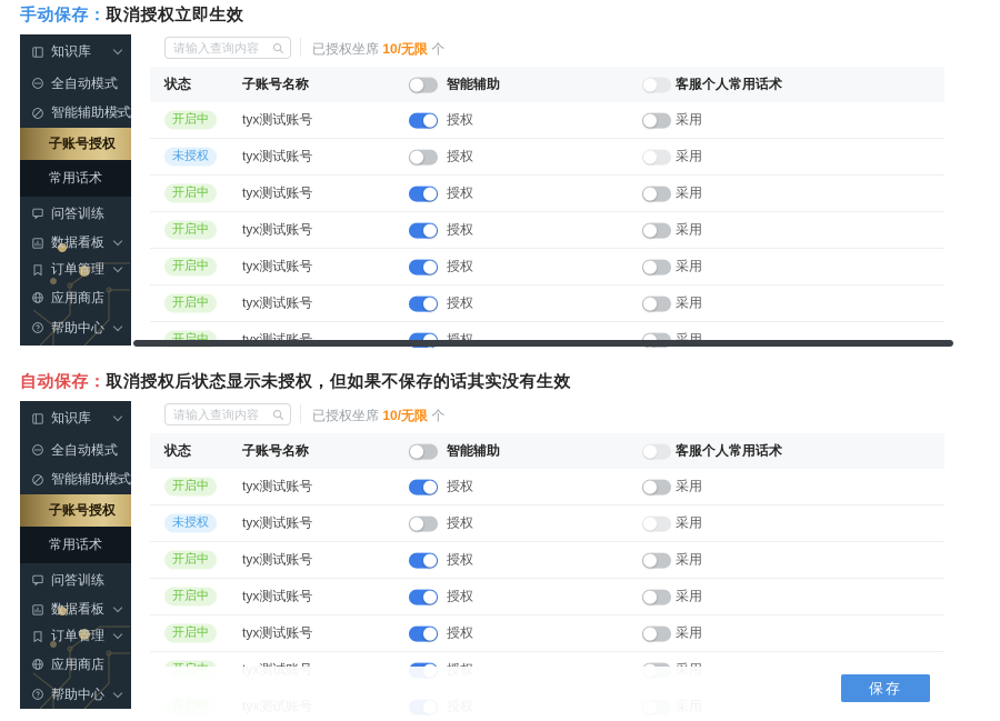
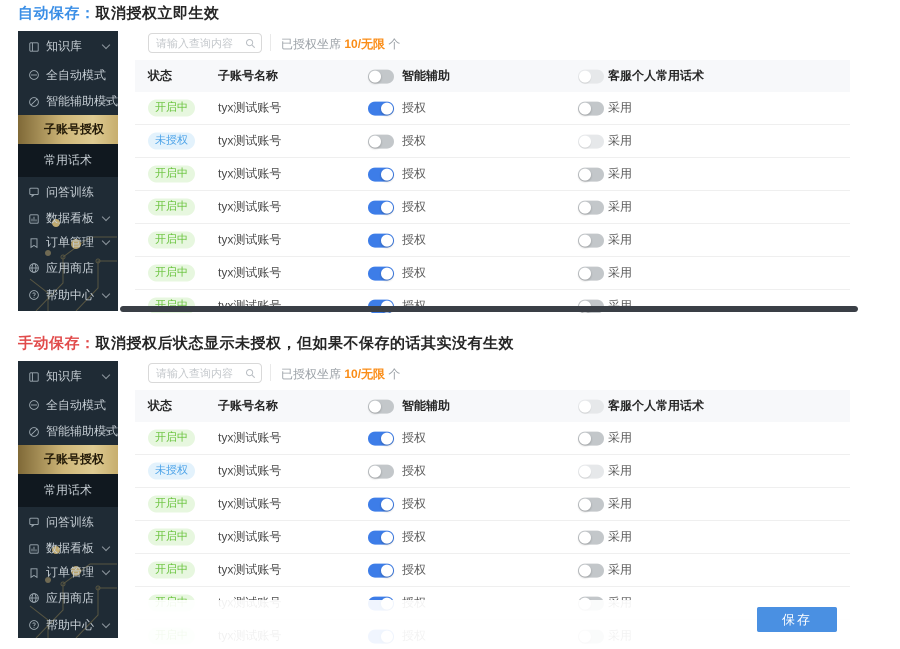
- 手动保存：取消授权立即生效
+ 自动保存：取消授权立即生效
  知识库
  全自动模式
  智能辅助模式
  子账号授权
  常用话术
  问答训练
  数据看板
  订单管理
  应用商店
  帮助中心
  请输入查询内容
  已授权坐席 10/无限 个
  状态
  子账号名称
  智能辅助
  客服个人常用话术
  开启中
  tyx测试账号
  授权
  采用
  未授权
  tyx测试账号
  授权
  采用
  开启中
  tyx测试账号
  授权
  采用
  开启中
  tyx测试账号
  授权
  采用
  开启中
  tyx测试账号
  授权
  采用
  开启中
  tyx测试账号
  授权
  采用
- 自动保存：取消授权后状态显示未授权，但如果不保存的话其实没有生效
+ 手动保存：取消授权后状态显示未授权，但如果不保存的话其实没有生效
  知识库
  全自动模式
  智能辅助模式
  子账号授权
  常用话术
  问答训练
  数据看板
  订单管理
  应用商店
  帮助中心
  请输入查询内容
  已授权坐席 10/无限 个
  状态
  子账号名称
  智能辅助
  客服个人常用话术
  开启中
  tyx测试账号
  授权
  采用
  未授权
  tyx测试账号
  授权
  采用
  开启中
  tyx测试账号
  授权
  采用
  开启中
  tyx测试账号
  授权
  采用
  开启中
  tyx测试账号
  授权
  采用
  保存
